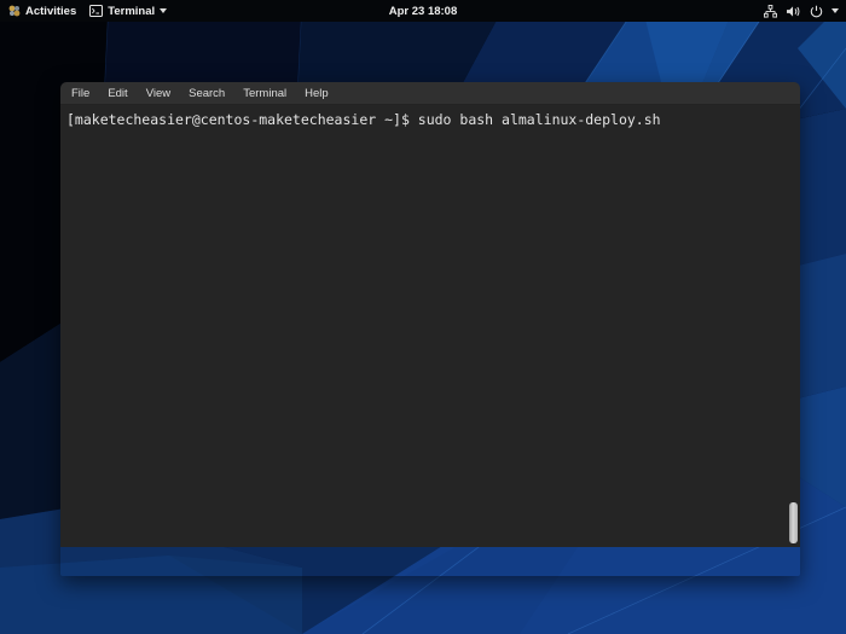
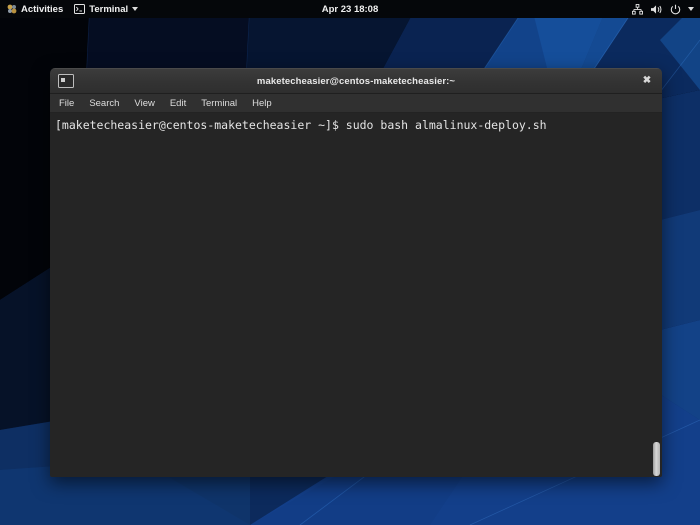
  Activities
  Terminal
  Apr 23 18:08
+ maketecheasier@centos-maketecheasier:~
+ ✖
  File
- Edit
+ Search
  View
- Search
+ Edit
  Terminal
  Help
  [maketecheasier@centos-maketecheasier ~]$ sudo bash almalinux-deploy.sh
